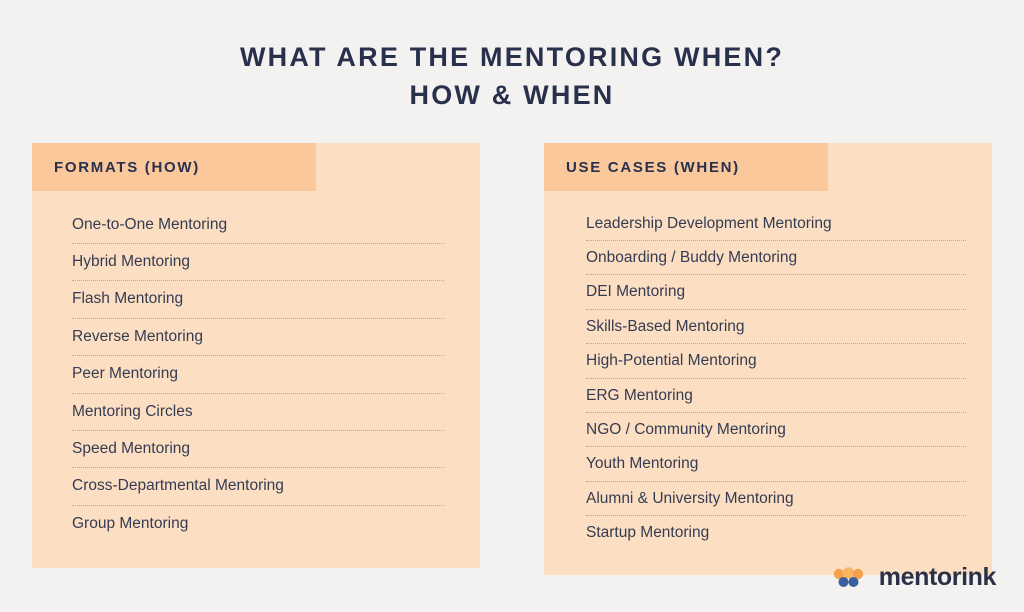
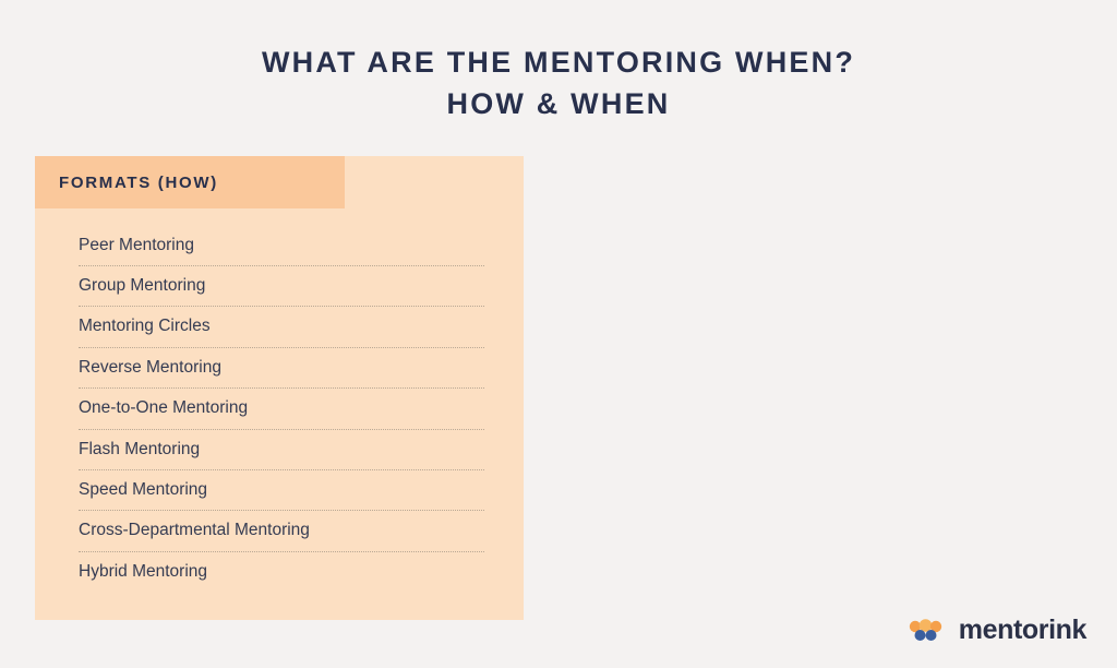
  WHAT ARE THE MENTORING WHEN?
  HOW & WHEN
  FORMATS (HOW)
- One-to-One Mentoring
+ Peer Mentoring
- Hybrid Mentoring
+ Group Mentoring
- Flash Mentoring
+ Mentoring Circles
  Reverse Mentoring
- Peer Mentoring
+ One-to-One Mentoring
- Mentoring Circles
+ Flash Mentoring
  Speed Mentoring
  Cross-Departmental Mentoring
- Group Mentoring
+ Hybrid Mentoring
- USE CASES (WHEN)
- Leadership Development Mentoring
- Onboarding / Buddy Mentoring
- DEI Mentoring
- Skills-Based Mentoring
- High-Potential Mentoring
- ERG Mentoring
- NGO / Community Mentoring
- Youth Mentoring
- Alumni & University Mentoring
- Startup Mentoring
  mentorink
